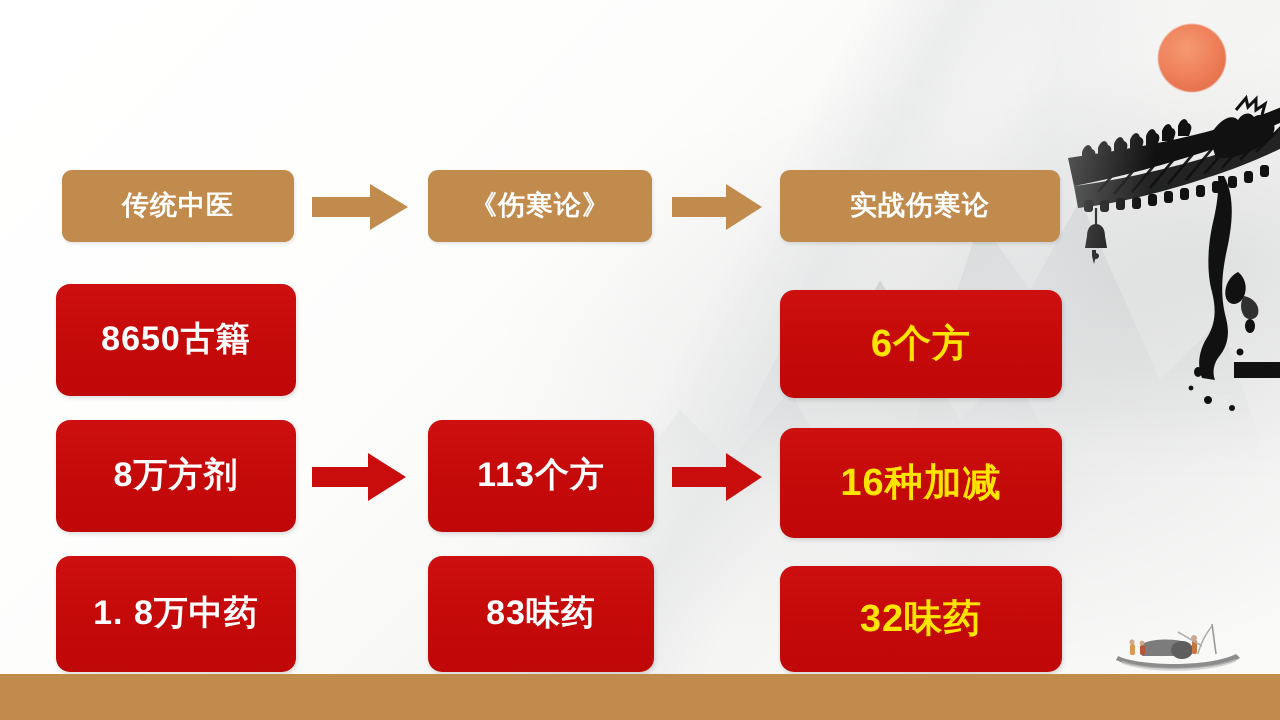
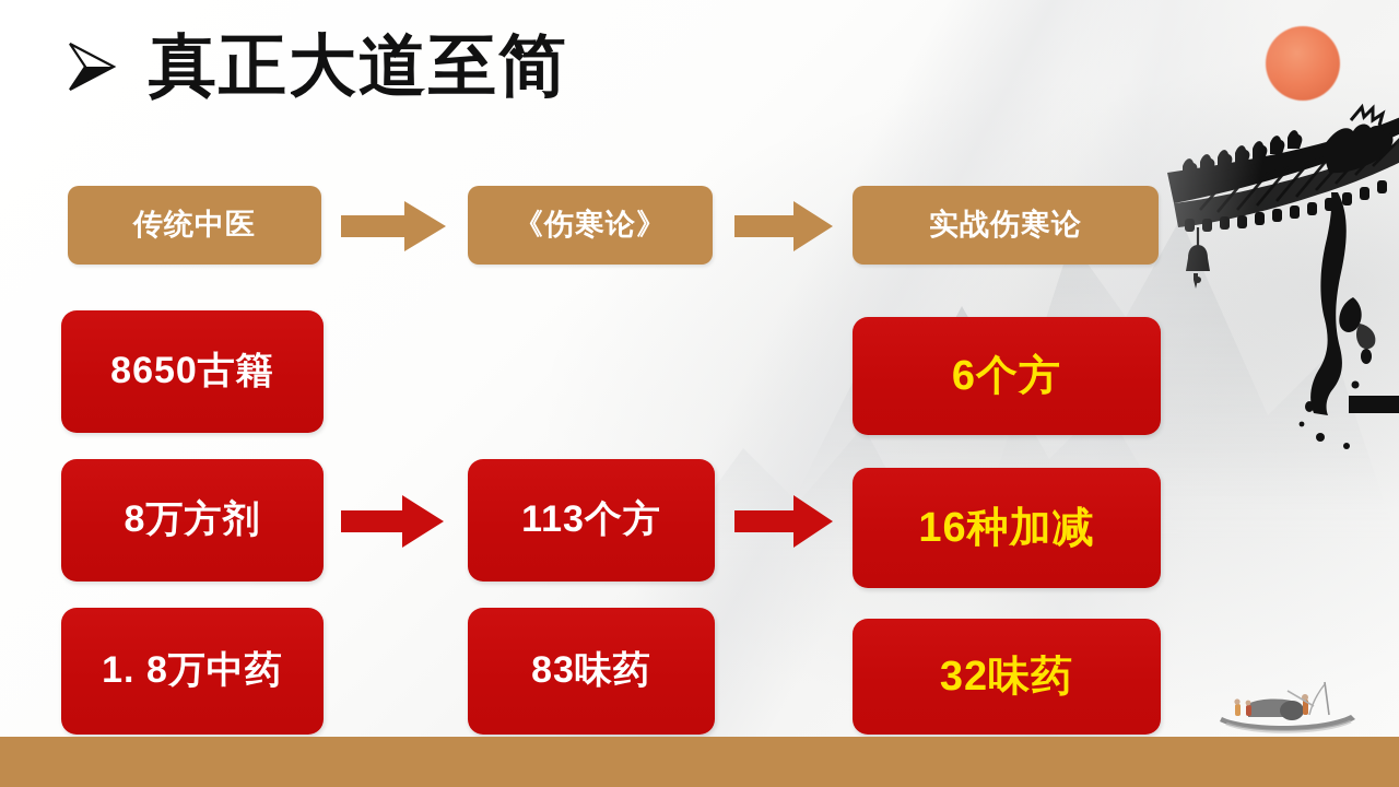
+ 真正大道至简
  传统中医
  《伤寒论》
  实战伤寒论
  8650古籍
  8万方剂
  1. 8万中药
  113个方
  83味药
  6个方
  16种加减
  32味药
